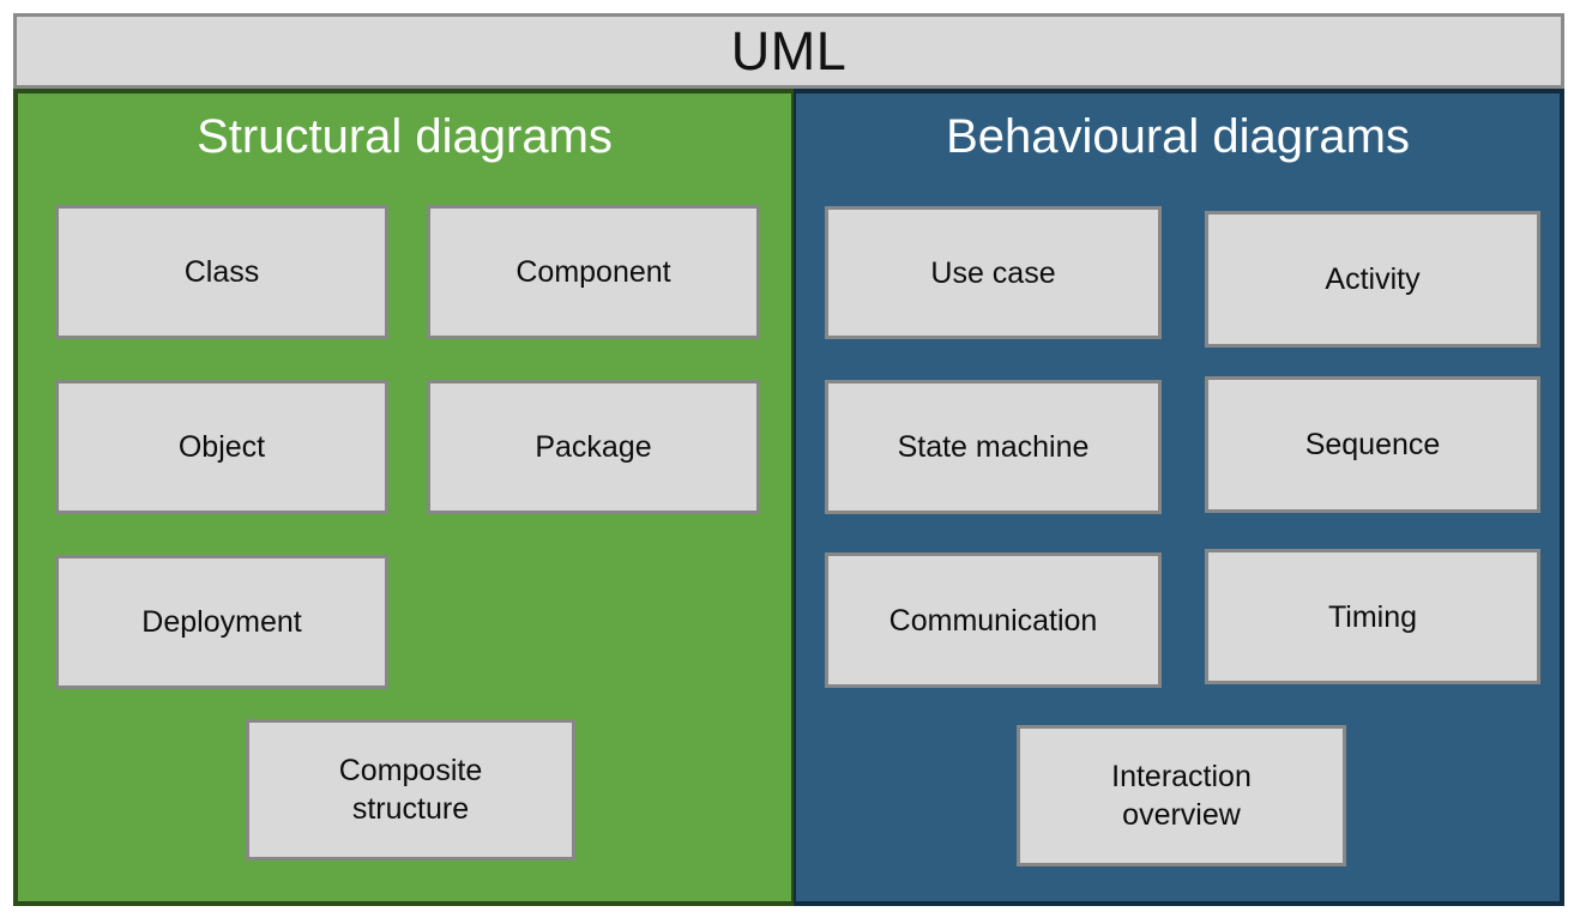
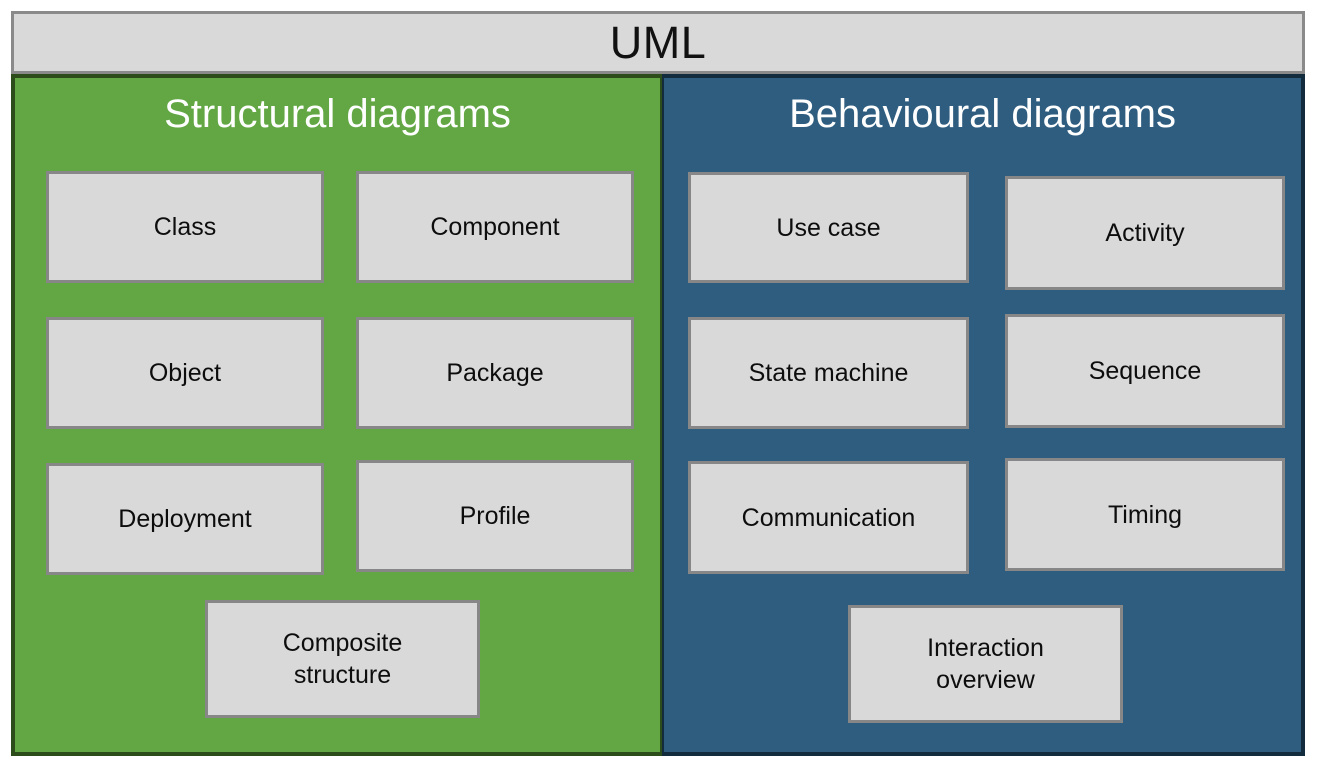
  UML
  Structural diagrams
  Class
  Component
  Object
  Package
  Deployment
+ Profile
  Composite
  structure
  Behavioural diagrams
  Use case
  Activity
  State machine
  Sequence
  Communication
  Timing
  Interaction
  overview
